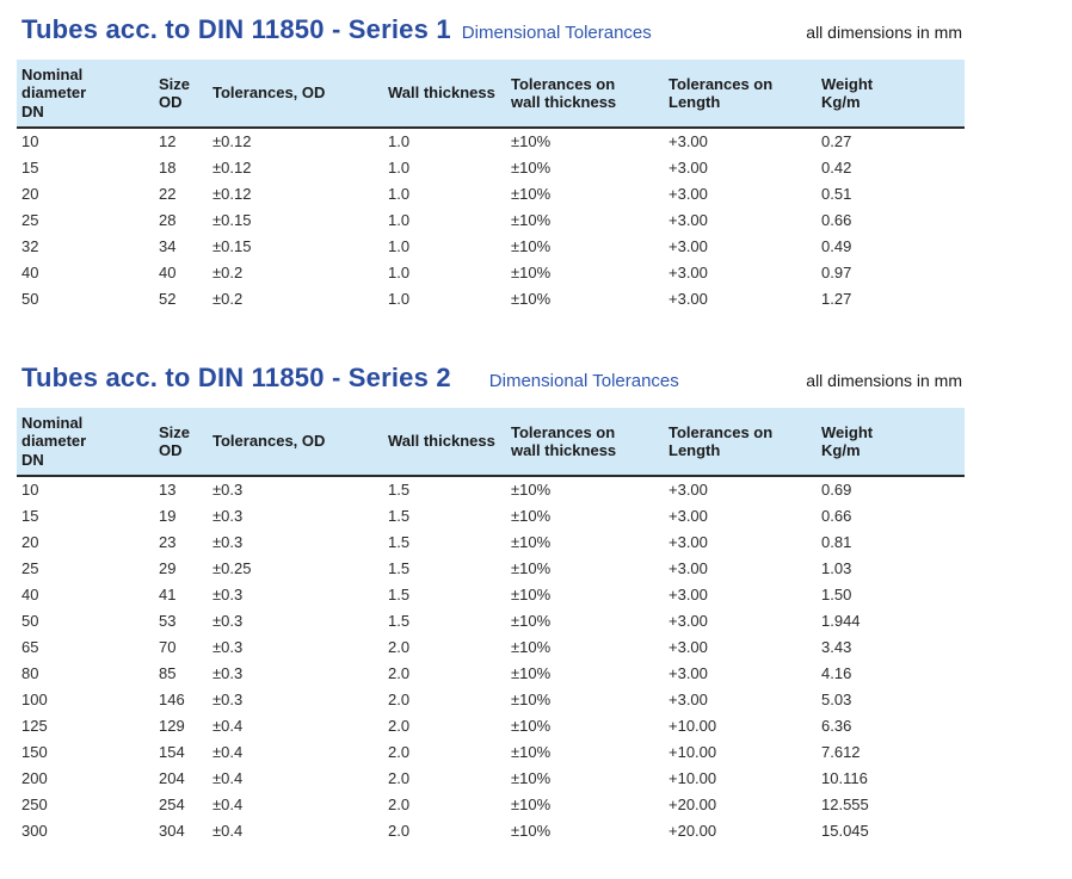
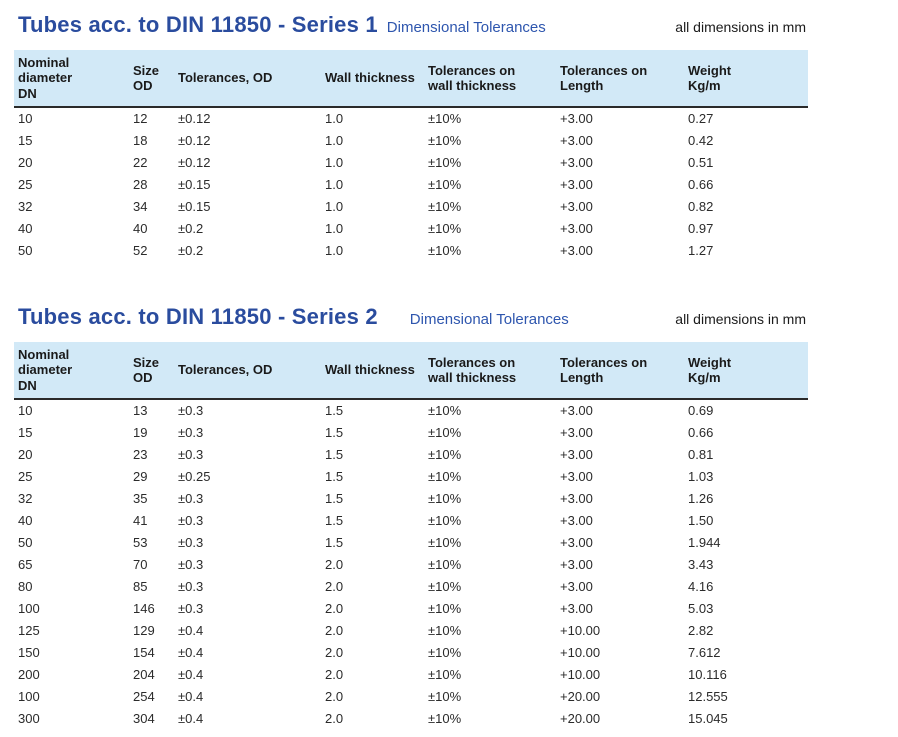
  Tubes acc. to DIN 11850 - Series 1
  Dimensional Tolerances
  all dimensions in mm
  Nominal diameter DN	Size OD	Tolerances, OD	Wall thickness	Tolerances on wall thickness	Tolerances on Length	Weight Kg/m
  10	12	±0.12	1.0	±10%	+3.00	0.27
  15	18	±0.12	1.0	±10%	+3.00	0.42
  20	22	±0.12	1.0	±10%	+3.00	0.51
  25	28	±0.15	1.0	±10%	+3.00	0.66
- 32	34	±0.15	1.0	±10%	+3.00	0.49
+ 32	34	±0.15	1.0	±10%	+3.00	0.82
  40	40	±0.2	1.0	±10%	+3.00	0.97
  50	52	±0.2	1.0	±10%	+3.00	1.27
  Tubes acc. to DIN 11850 - Series 2
  Dimensional Tolerances
  all dimensions in mm
  Nominal diameter DN	Size OD	Tolerances, OD	Wall thickness	Tolerances on wall thickness	Tolerances on Length	Weight Kg/m
  10	13	±0.3	1.5	±10%	+3.00	0.69
  15	19	±0.3	1.5	±10%	+3.00	0.66
  20	23	±0.3	1.5	±10%	+3.00	0.81
  25	29	±0.25	1.5	±10%	+3.00	1.03
+ 32	35	±0.3	1.5	±10%	+3.00	1.26
  40	41	±0.3	1.5	±10%	+3.00	1.50
  50	53	±0.3	1.5	±10%	+3.00	1.944
  65	70	±0.3	2.0	±10%	+3.00	3.43
  80	85	±0.3	2.0	±10%	+3.00	4.16
  100	146	±0.3	2.0	±10%	+3.00	5.03
- 125	129	±0.4	2.0	±10%	+10.00	6.36
+ 125	129	±0.4	2.0	±10%	+10.00	2.82
  150	154	±0.4	2.0	±10%	+10.00	7.612
  200	204	±0.4	2.0	±10%	+10.00	10.116
- 250	254	±0.4	2.0	±10%	+20.00	12.555
+ 100	254	±0.4	2.0	±10%	+20.00	12.555
  300	304	±0.4	2.0	±10%	+20.00	15.045
